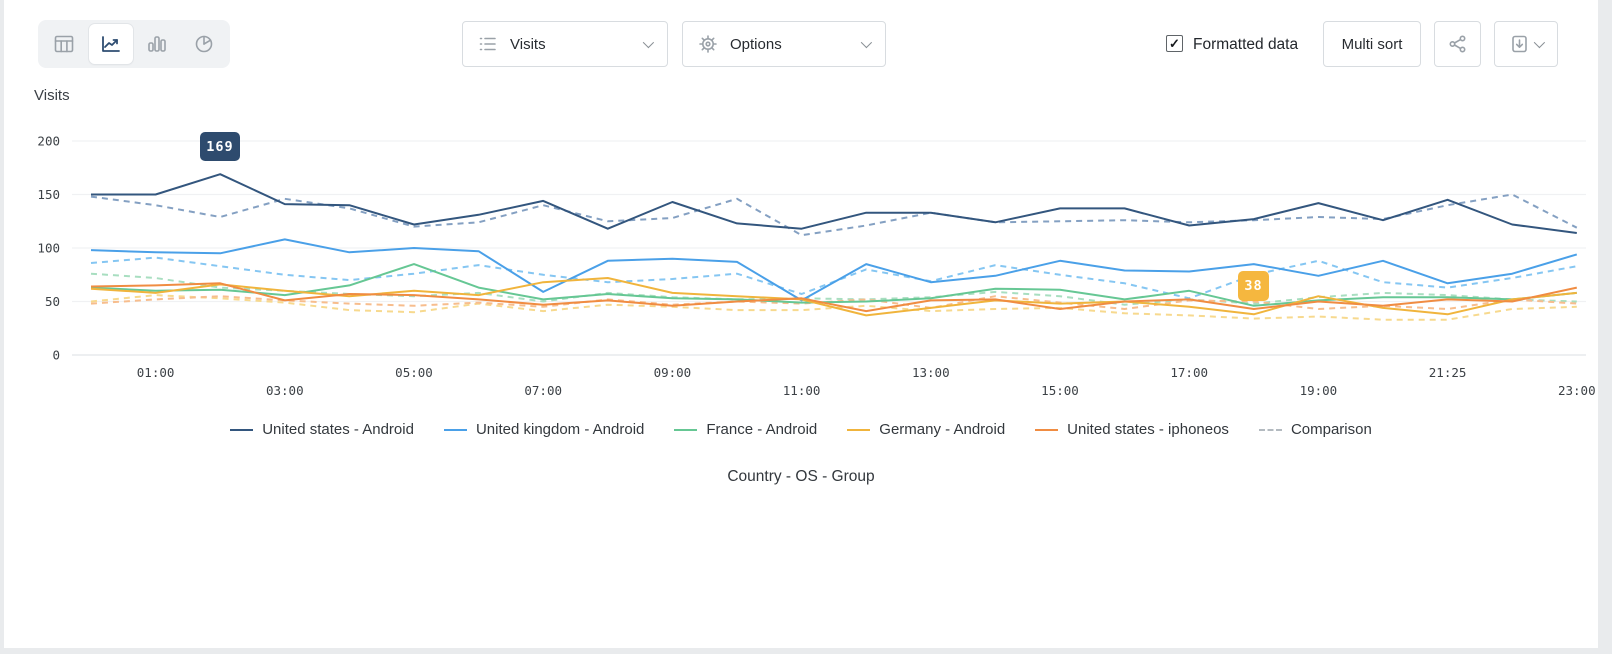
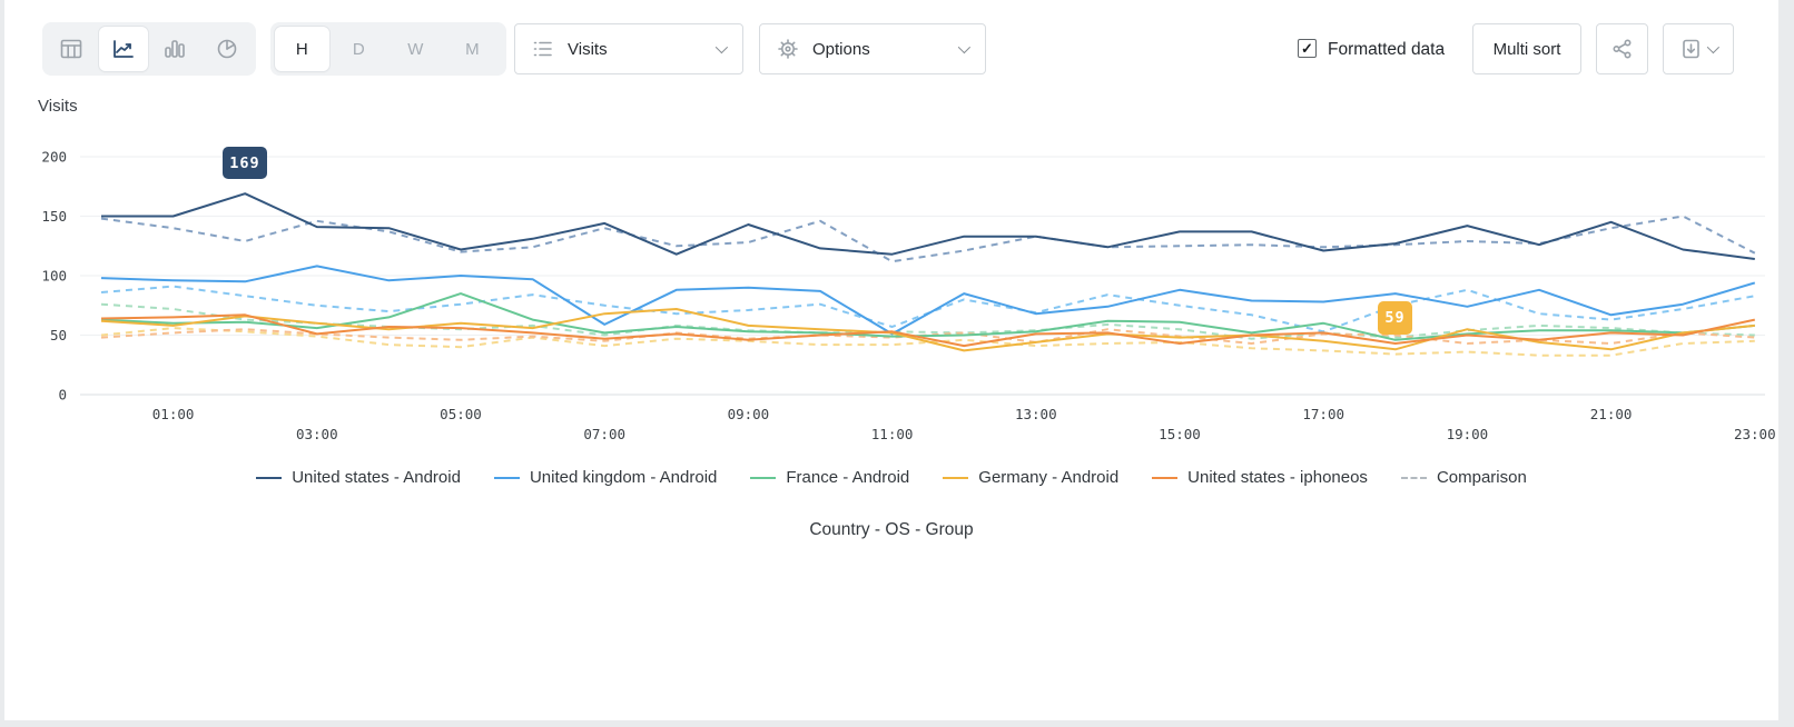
+ H
+ D
+ W
+ M
  Visits
  Options
  ✓
  Formatted data
  Multi sort
  Visits
  0
  50
  100
  150
  200
  01:00
  05:00
  09:00
  13:00
  17:00
- 21:25
+ 21:00
  03:00
  07:00
  11:00
  15:00
  19:00
  23:00
  169
- 38
+ 59
  United states - Android
  United kingdom - Android
  France - Android
  Germany - Android
  United states - iphoneos
  Comparison
  Country - OS - Group
